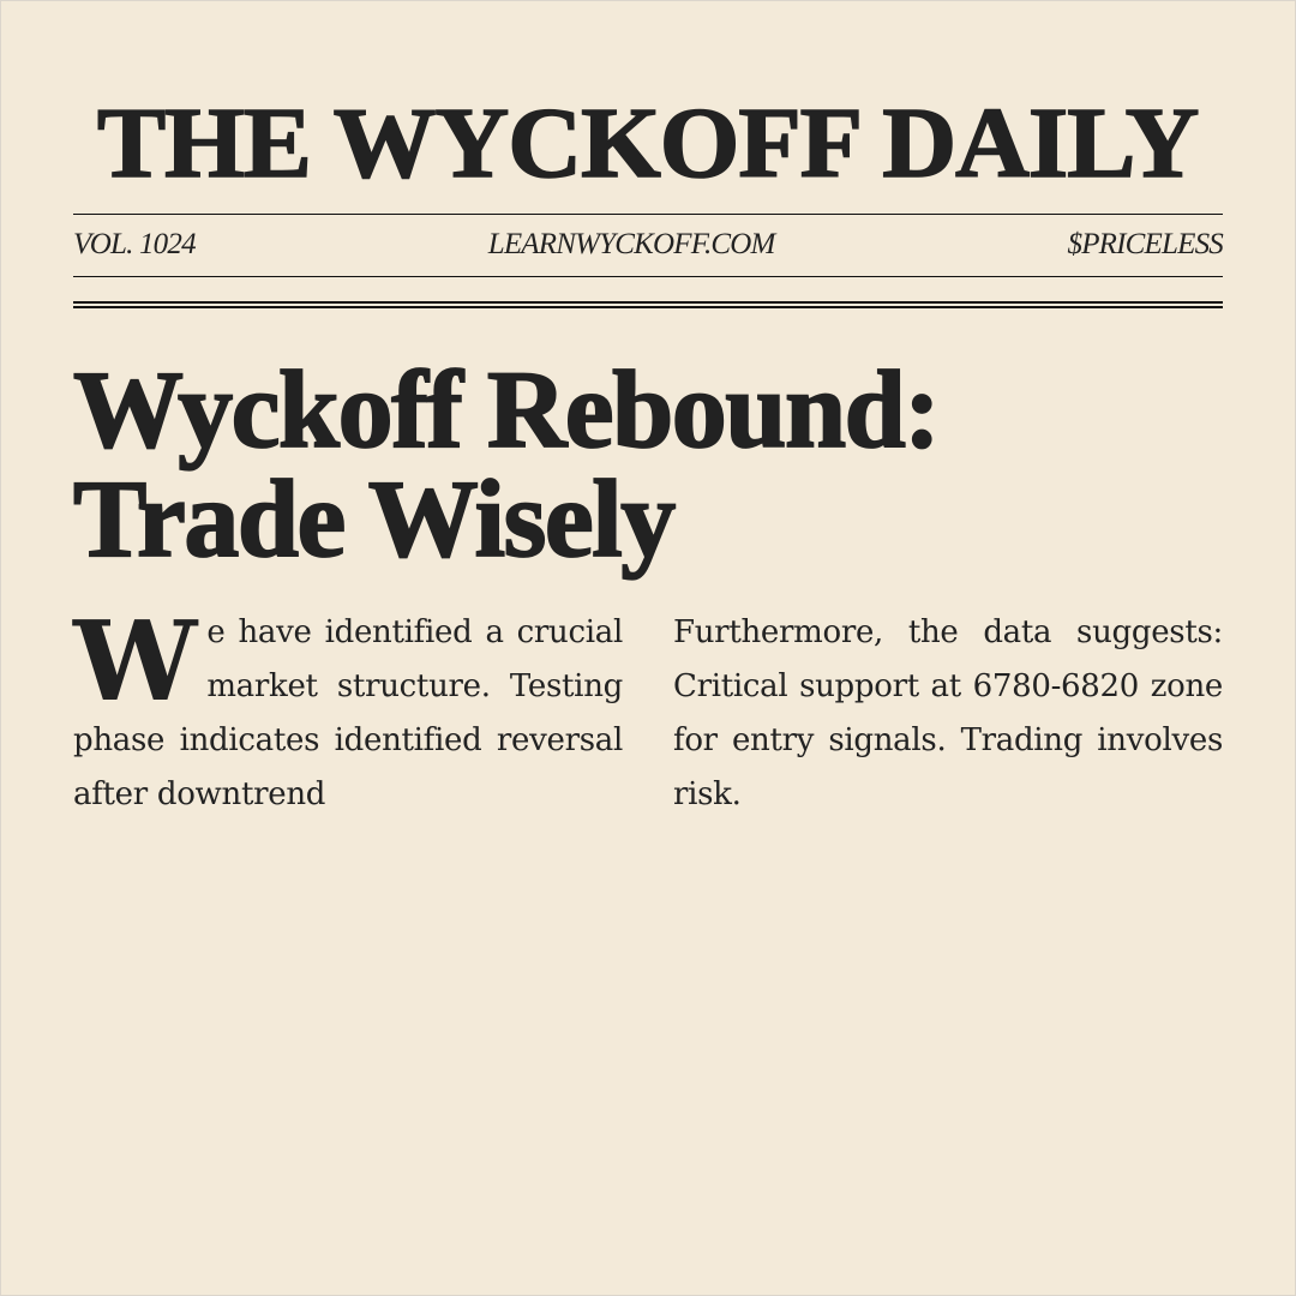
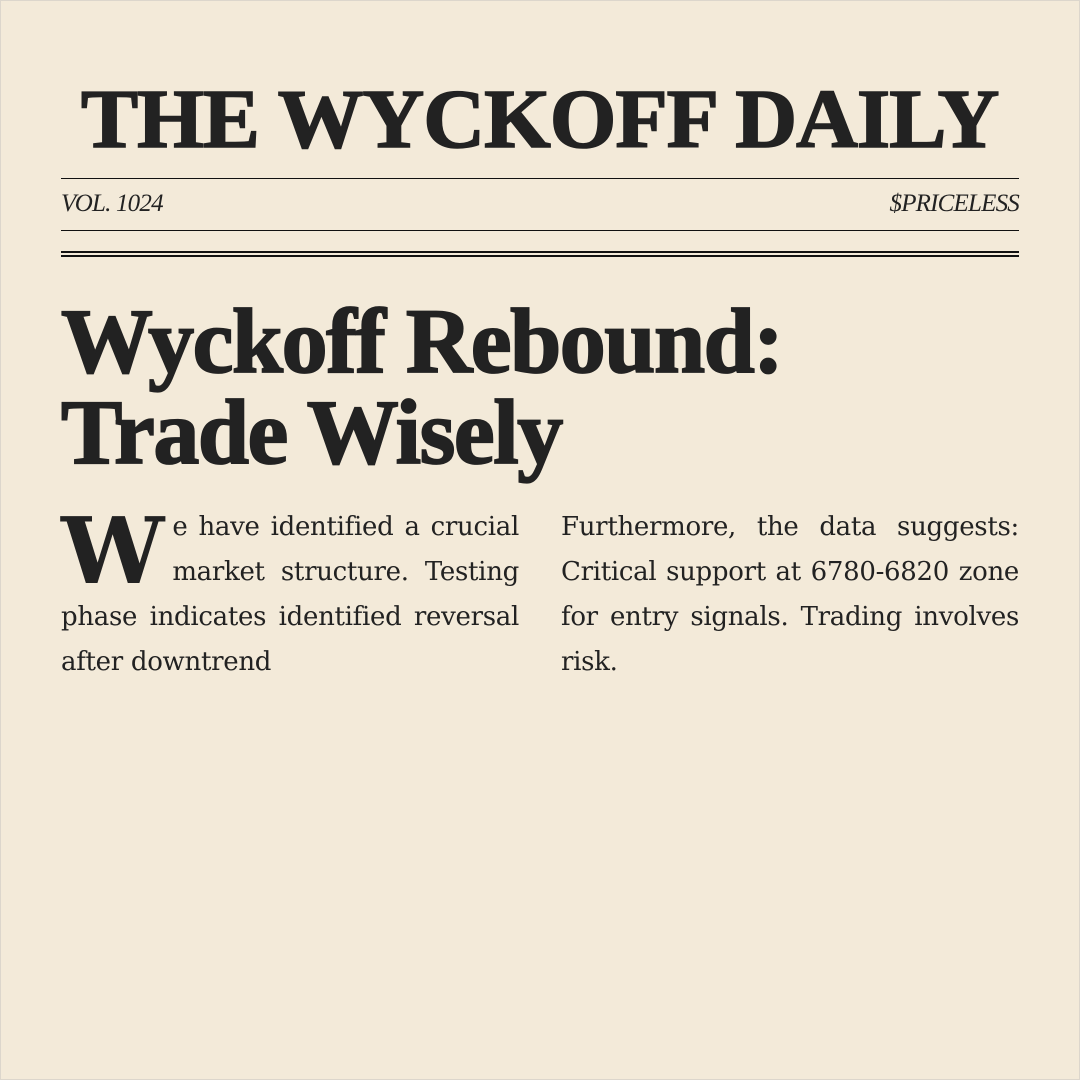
  THE WYCKOFF DAILY
  VOL. 1024
- LEARNWYCKOFF.COM
  $PRICELESS
  Wyckoff Rebound:
  Trade Wisely
  W
  e have identified a crucial market structure. Testing phase indicates identified reversal after downtrend
  Furthermore, the data suggests: Critical support at 6780-6820 zone for entry signals. Trading involves risk.
